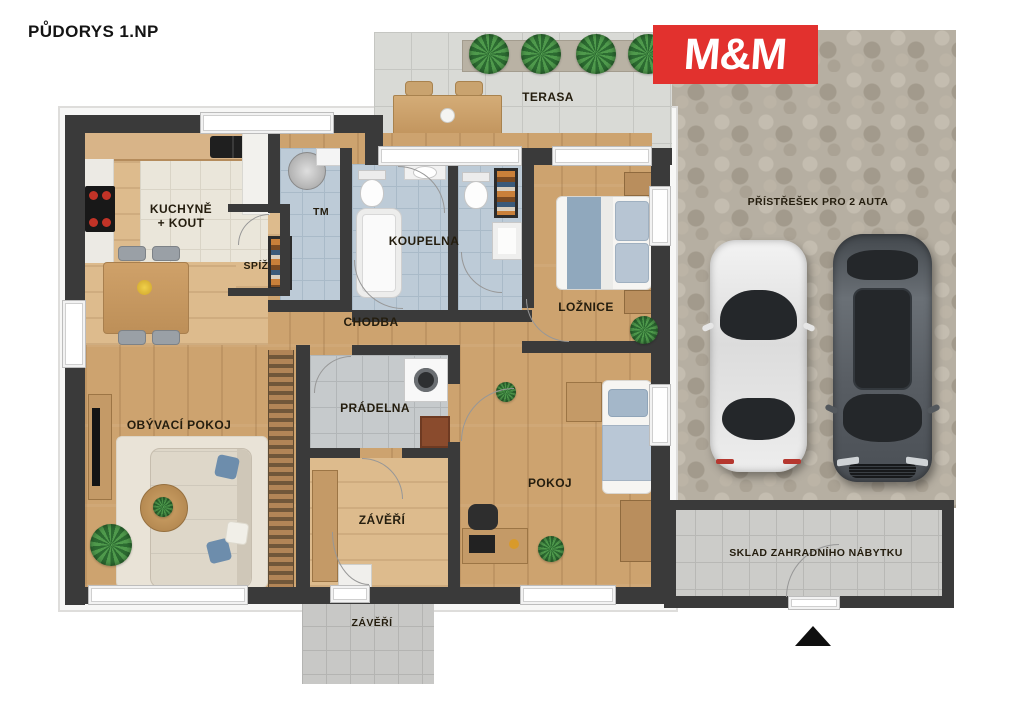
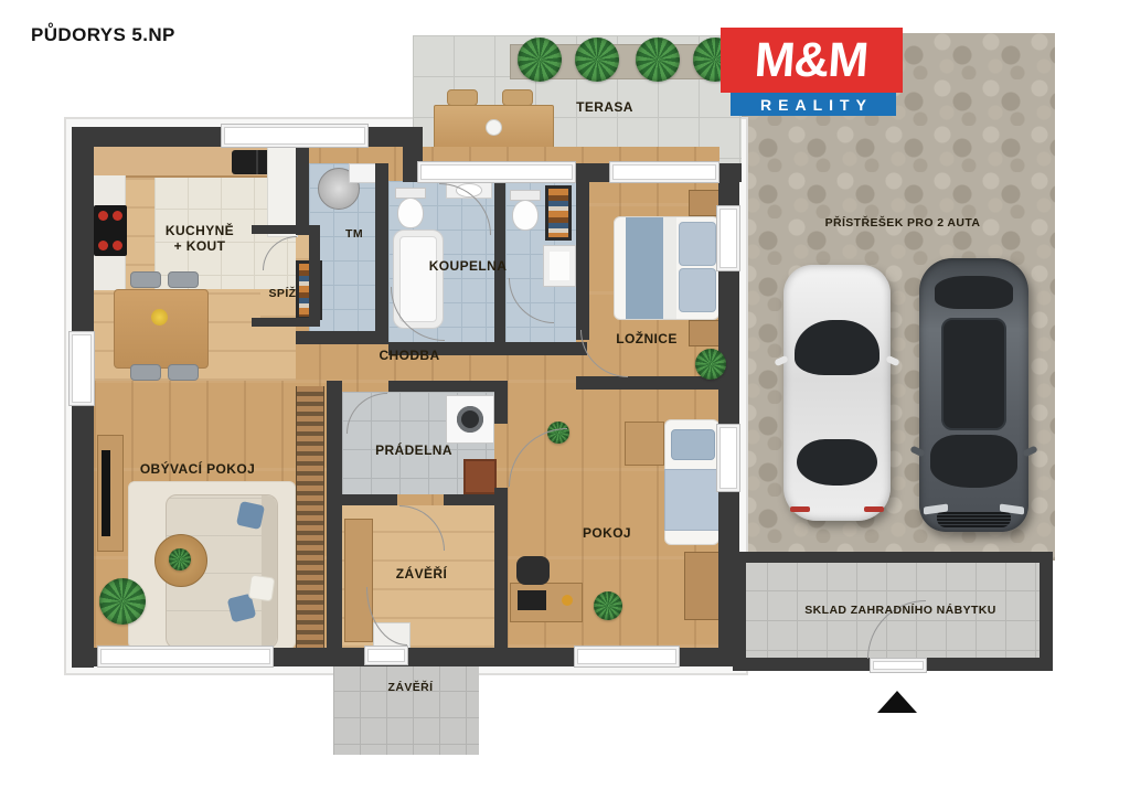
- PŮDORYS 1.NP
+ PŮDORYS 5.NP
+ REALITY
  PŘÍSTŘEŠEK PRO 2 AUTA
  TERASA
  SKLAD ZAHRADNÍHO NÁBYTKU
  ZÁVĚŘÍ
  KUCHYNĚ
  + KOUT
  SPÍŽ
  TM
  KOUPELNA
  LOŽNICE
  CHODBA
  PRÁDELNA
  ZÁVĚŘÍ
  POKOJ
  OBÝVACÍ POKOJ
